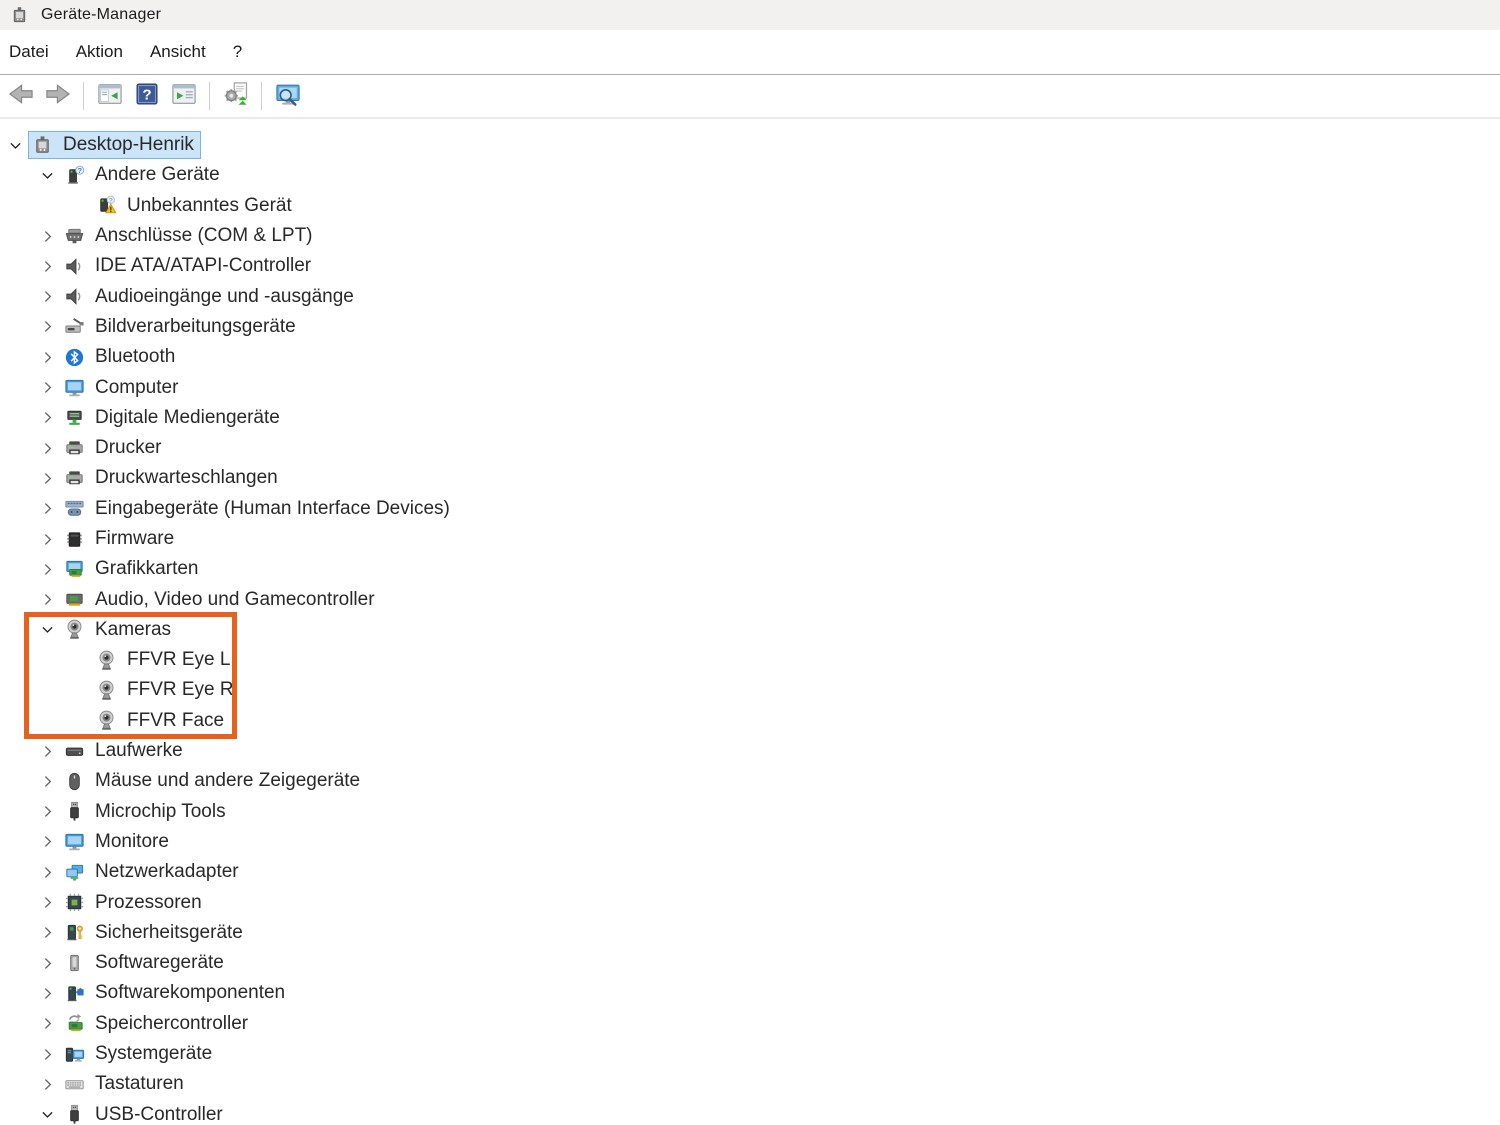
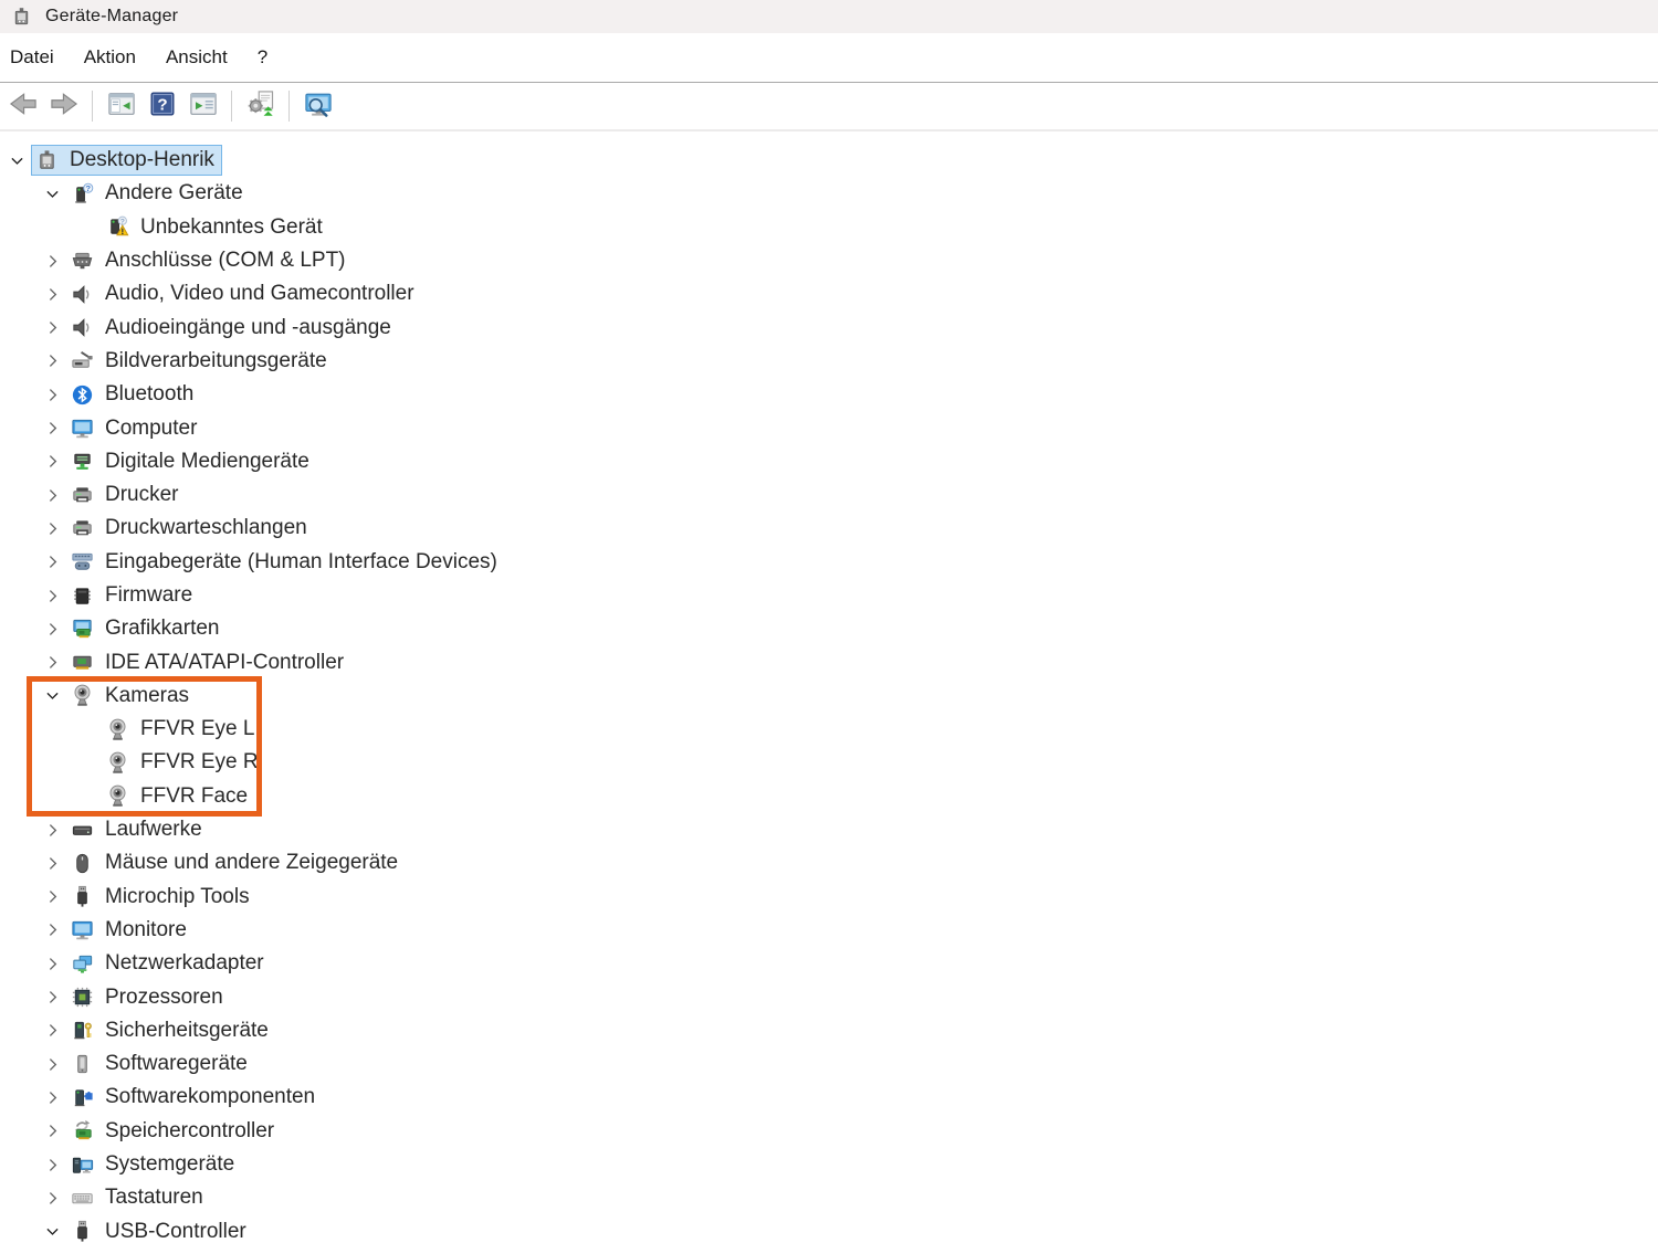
  Geräte-Manager
  Datei
  Aktion
  Ansicht
  ?
  ?
  Desktop-Henrik
  ?
  Andere Geräte
  Unbekanntes Gerät
  Anschlüsse (COM & LPT)
- IDE ATA/ATAPI-Controller
+ Audio, Video und Gamecontroller
  Audioeingänge und -ausgänge
  Bildverarbeitungsgeräte
  Bluetooth
  Computer
  Digitale Mediengeräte
  Drucker
  Druckwarteschlangen
  Eingabegeräte (Human Interface Devices)
  Firmware
  Grafikkarten
- Audio, Video und Gamecontroller
+ IDE ATA/ATAPI-Controller
  Kameras
  FFVR Eye L
  FFVR Eye R
  FFVR Face
  Laufwerke
  Mäuse und andere Zeigegeräte
  Microchip Tools
  Monitore
  Netzwerkadapter
  Prozessoren
  Sicherheitsgeräte
  Softwaregeräte
  Softwarekomponenten
  Speichercontroller
  Systemgeräte
  Tastaturen
  USB-Controller
